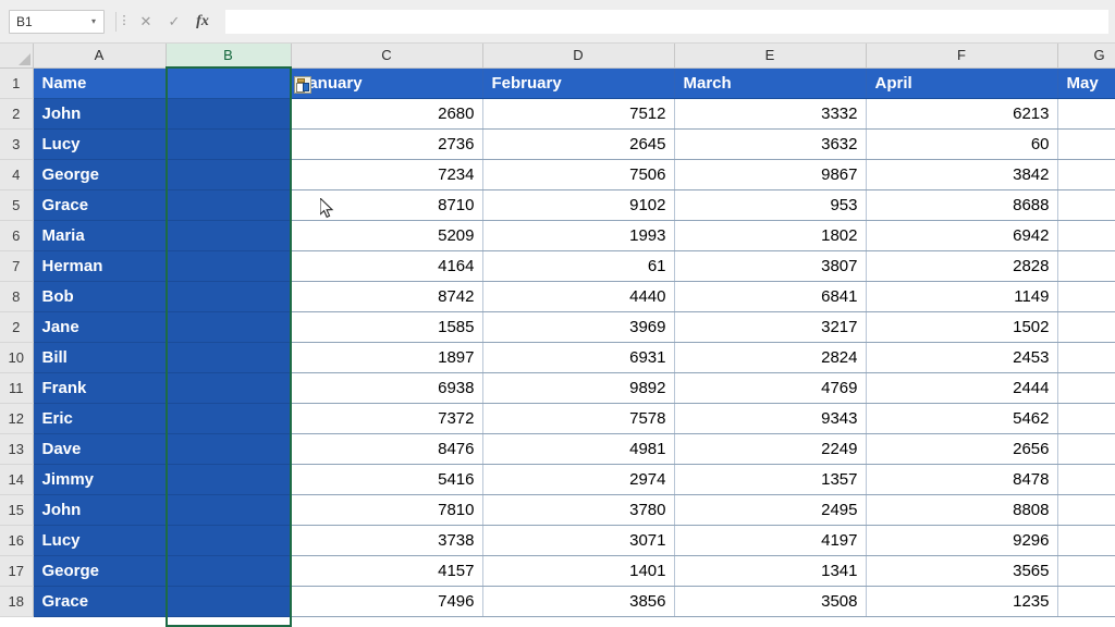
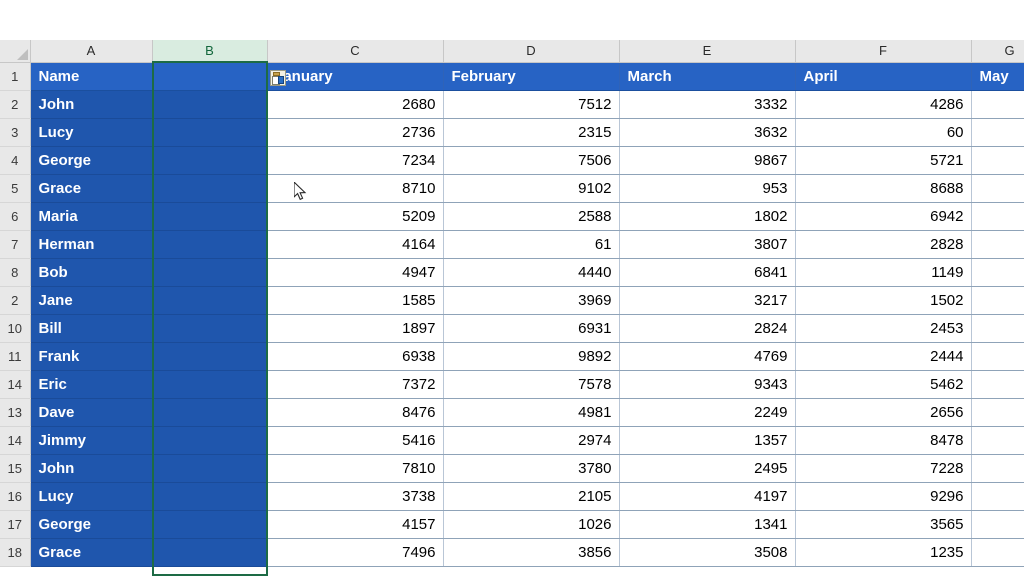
- B1
- ▾
- ⋮
- ✕
- ✓
- fx
  	A	B	C	D	E	F	G
  1	Name		anuary	February	March	April	May
- 2	John		2680	7512	3332	6213
+ 2	John		2680	7512	3332	4286
- 3	Lucy		2736	2645	3632	60
+ 3	Lucy		2736	2315	3632	60
- 4	George		7234	7506	9867	3842
+ 4	George		7234	7506	9867	5721
  5	Grace		8710	9102	953	8688
- 6	Maria		5209	1993	1802	6942
+ 6	Maria		5209	2588	1802	6942
  7	Herman		4164	61	3807	2828
- 8	Bob		8742	4440	6841	1149
+ 8	Bob		4947	4440	6841	1149
  2	Jane		1585	3969	3217	1502
  10	Bill		1897	6931	2824	2453
  11	Frank		6938	9892	4769	2444
- 12	Eric		7372	7578	9343	5462
+ 14	Eric		7372	7578	9343	5462
  13	Dave		8476	4981	2249	2656
  14	Jimmy		5416	2974	1357	8478
- 15	John		7810	3780	2495	8808
+ 15	John		7810	3780	2495	7228
- 16	Lucy		3738	3071	4197	9296
+ 16	Lucy		3738	2105	4197	9296
- 17	George		4157	1401	1341	3565
+ 17	George		4157	1026	1341	3565
  18	Grace		7496	3856	3508	1235
